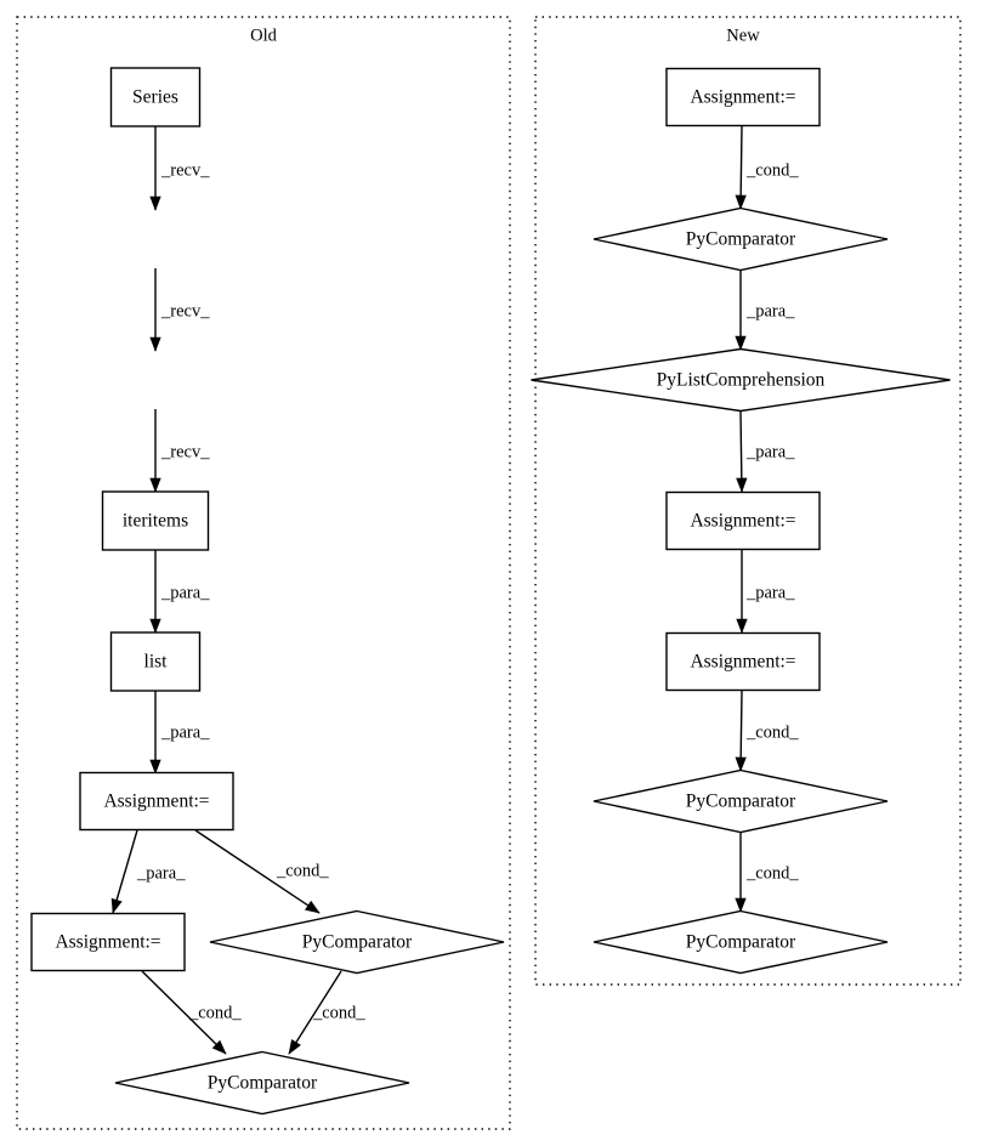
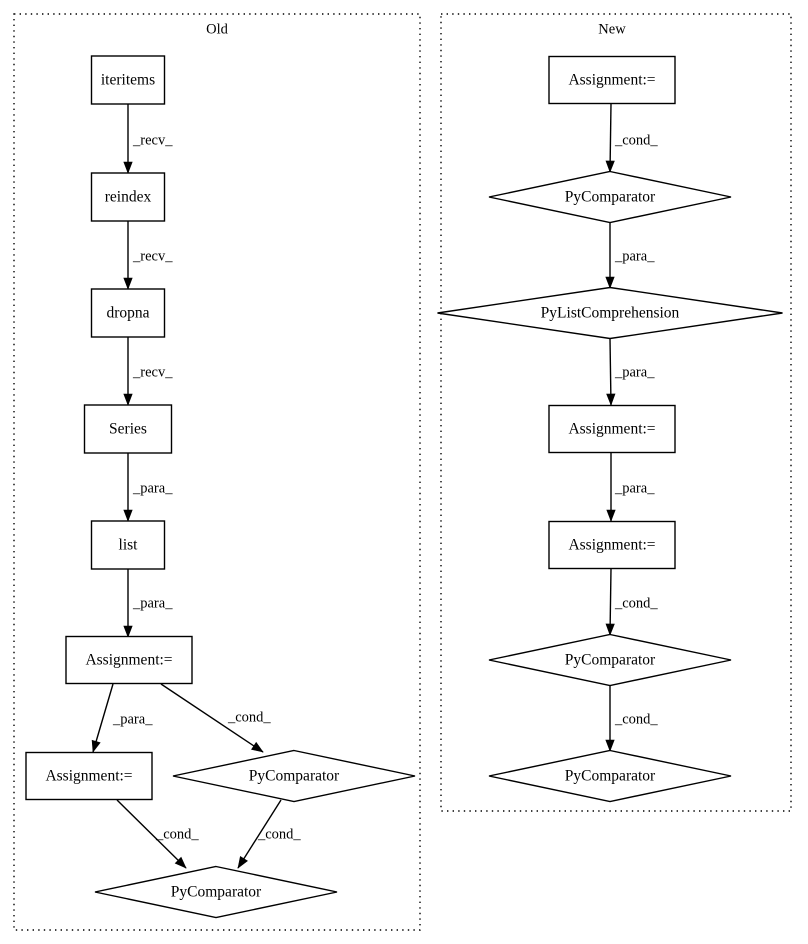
  Old
  New
- Series
+ iteritems
+ reindex
+ dropna
- iteritems
+ Series
  list
  Assignment:=
  Assignment:=
  PyComparator
  PyComparator
  Assignment:=
  PyComparator
  PyListComprehension
  Assignment:=
  Assignment:=
  PyComparator
  PyComparator
  _recv_
  _recv_
  _recv_
  _para_
  _para_
  _para_
  _cond_
  _cond_
  _cond_
  _cond_
  _para_
  _para_
  _para_
  _cond_
  _cond_
